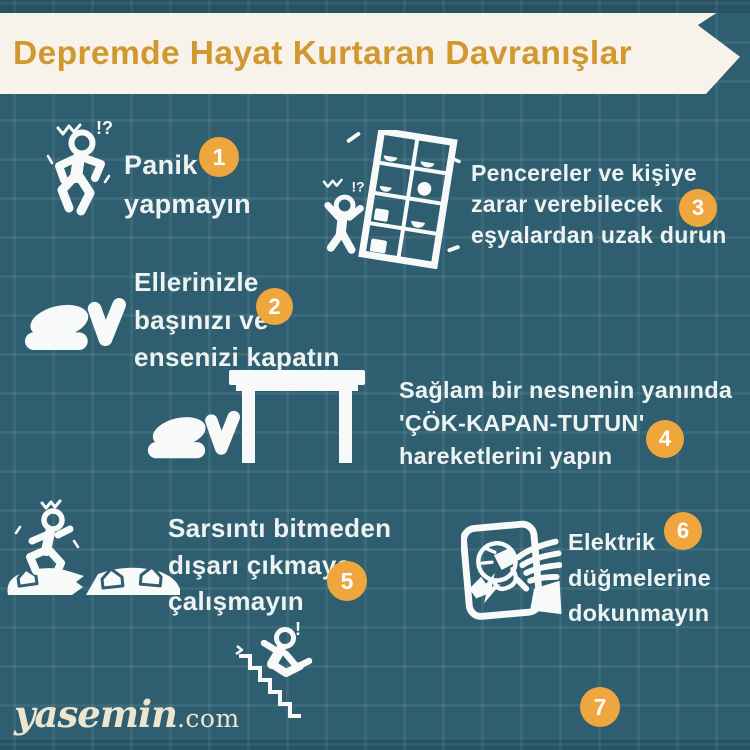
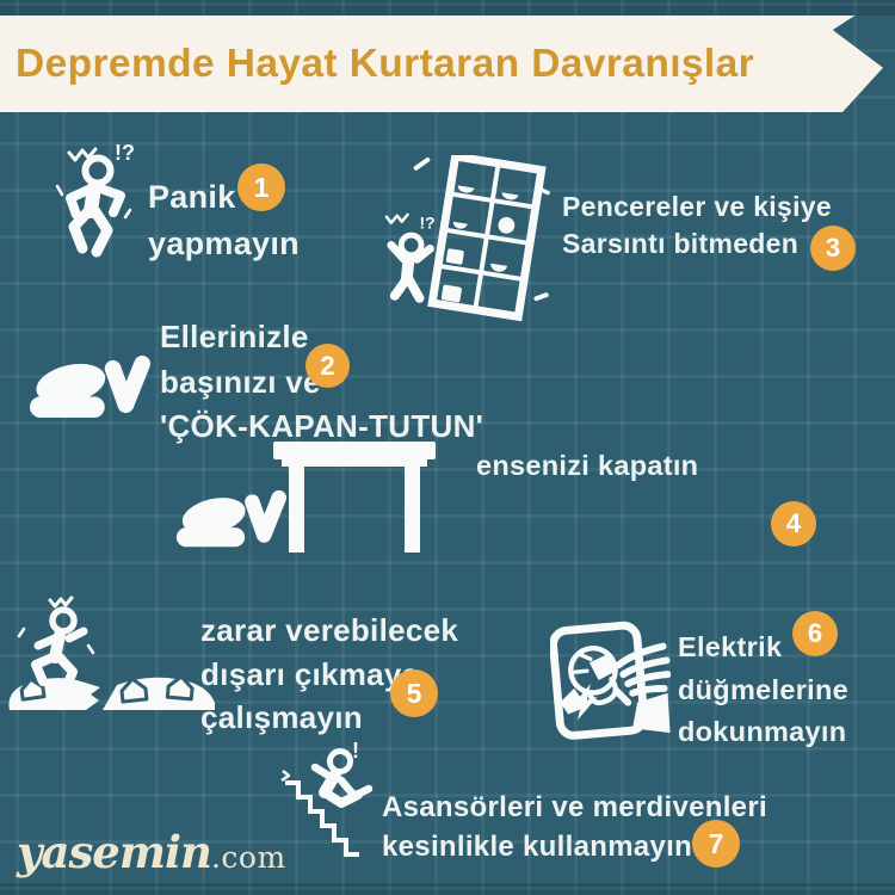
  Depremde Hayat Kurtaran Davranışlar
  !?
  Panik
  yapmayın
  1
  Ellerinizle
  başınızı v
- ensenizi kapatın
+ 'ÇÖK-KAPAN-TUTUN'
  2
  !?
  Pencereler ve kişiye
- zarar verebilecek
+ Sarsıntı bitmeden
- eşyalardan uzak durun
  3
- Sağlam bir nesnenin yanında
- 'ÇÖK-KAPAN-TUTUN'
+ ensenizi kapatın
- hareketlerini yapın
  4
- Sarsıntı bitmeden
+ zarar verebilecek
  dışarı çıkmay
  çalışmayın
  5
  Elektrik
  düğmelerine
  dokunmayın
  6
  !
+ Asansörleri ve merdivenleri
+ kesinlikle kullanmayın
  7
  yasemin.com
